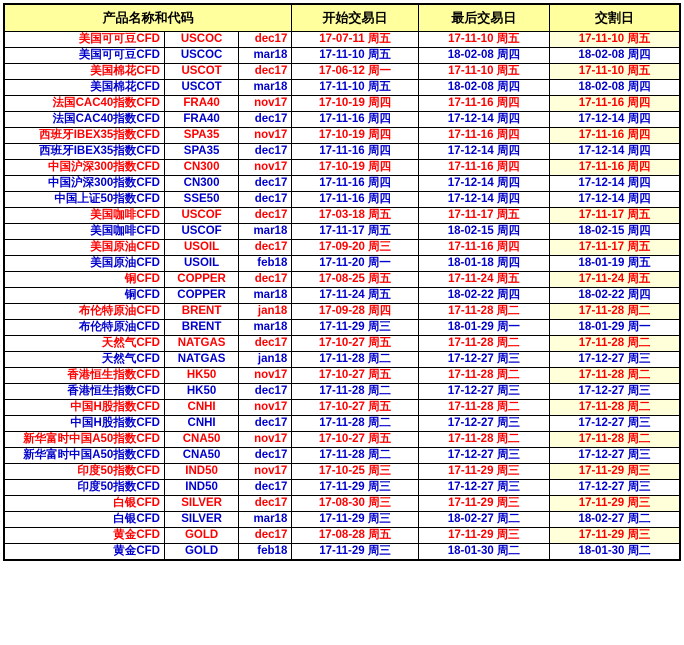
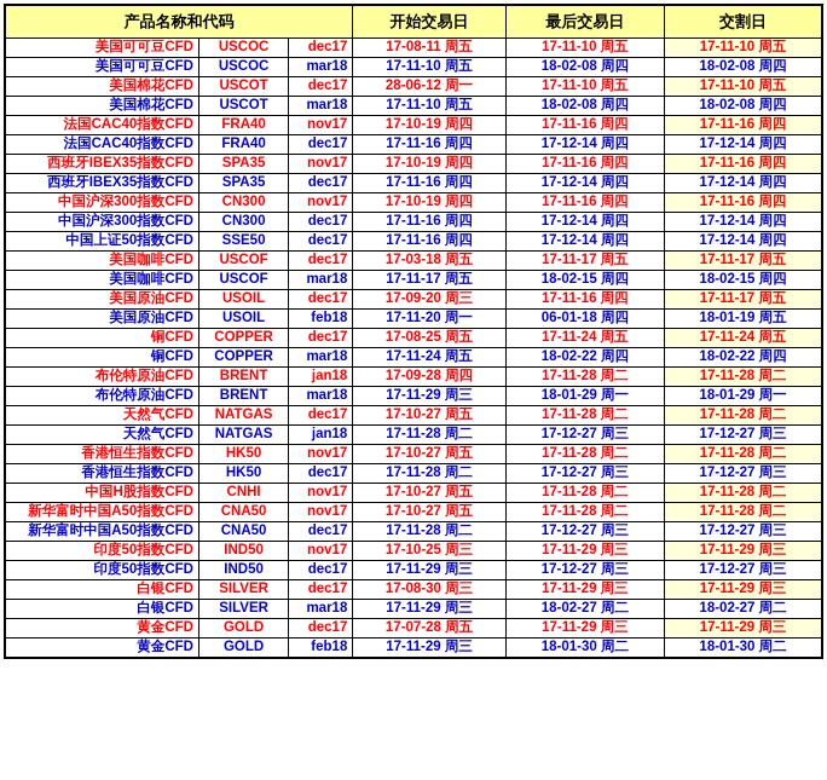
  产品名称和代码	开始交易日	最后交易日	交割日
- 美国可可豆CFD	USCOC	dec17	17-07-11 周五	17-11-10 周五	17-11-10 周五
+ 美国可可豆CFD	USCOC	dec17	17-08-11 周五	17-11-10 周五	17-11-10 周五
  美国可可豆CFD	USCOC	mar18	17-11-10 周五	18-02-08 周四	18-02-08 周四
- 美国棉花CFD	USCOT	dec17	17-06-12 周一	17-11-10 周五	17-11-10 周五
+ 美国棉花CFD	USCOT	dec17	28-06-12 周一	17-11-10 周五	17-11-10 周五
  美国棉花CFD	USCOT	mar18	17-11-10 周五	18-02-08 周四	18-02-08 周四
  法国CAC40指数CFD	FRA40	nov17	17-10-19 周四	17-11-16 周四	17-11-16 周四
  法国CAC40指数CFD	FRA40	dec17	17-11-16 周四	17-12-14 周四	17-12-14 周四
  西班牙IBEX35指数CFD	SPA35	nov17	17-10-19 周四	17-11-16 周四	17-11-16 周四
  西班牙IBEX35指数CFD	SPA35	dec17	17-11-16 周四	17-12-14 周四	17-12-14 周四
  中国沪深300指数CFD	CN300	nov17	17-10-19 周四	17-11-16 周四	17-11-16 周四
  中国沪深300指数CFD	CN300	dec17	17-11-16 周四	17-12-14 周四	17-12-14 周四
  中国上证50指数CFD	SSE50	dec17	17-11-16 周四	17-12-14 周四	17-12-14 周四
  美国咖啡CFD	USCOF	dec17	17-03-18 周五	17-11-17 周五	17-11-17 周五
  美国咖啡CFD	USCOF	mar18	17-11-17 周五	18-02-15 周四	18-02-15 周四
  美国原油CFD	USOIL	dec17	17-09-20 周三	17-11-16 周四	17-11-17 周五
- 美国原油CFD	USOIL	feb18	17-11-20 周一	18-01-18 周四	18-01-19 周五
+ 美国原油CFD	USOIL	feb18	17-11-20 周一	06-01-18 周四	18-01-19 周五
  铜CFD	COPPER	dec17	17-08-25 周五	17-11-24 周五	17-11-24 周五
  铜CFD	COPPER	mar18	17-11-24 周五	18-02-22 周四	18-02-22 周四
  布伦特原油CFD	BRENT	jan18	17-09-28 周四	17-11-28 周二	17-11-28 周二
  布伦特原油CFD	BRENT	mar18	17-11-29 周三	18-01-29 周一	18-01-29 周一
  天然气CFD	NATGAS	dec17	17-10-27 周五	17-11-28 周二	17-11-28 周二
  天然气CFD	NATGAS	jan18	17-11-28 周二	17-12-27 周三	17-12-27 周三
  香港恒生指数CFD	HK50	nov17	17-10-27 周五	17-11-28 周二	17-11-28 周二
  香港恒生指数CFD	HK50	dec17	17-11-28 周二	17-12-27 周三	17-12-27 周三
  中国H股指数CFD	CNHI	nov17	17-10-27 周五	17-11-28 周二	17-11-28 周二
- 中国H股指数CFD	CNHI	dec17	17-11-28 周二	17-12-27 周三	17-12-27 周三
  新华富时中国A50指数CFD	CNA50	nov17	17-10-27 周五	17-11-28 周二	17-11-28 周二
  新华富时中国A50指数CFD	CNA50	dec17	17-11-28 周二	17-12-27 周三	17-12-27 周三
  印度50指数CFD	IND50	nov17	17-10-25 周三	17-11-29 周三	17-11-29 周三
  印度50指数CFD	IND50	dec17	17-11-29 周三	17-12-27 周三	17-12-27 周三
  白银CFD	SILVER	dec17	17-08-30 周三	17-11-29 周三	17-11-29 周三
  白银CFD	SILVER	mar18	17-11-29 周三	18-02-27 周二	18-02-27 周二
- 黄金CFD	GOLD	dec17	17-08-28 周五	17-11-29 周三	17-11-29 周三
+ 黄金CFD	GOLD	dec17	17-07-28 周五	17-11-29 周三	17-11-29 周三
  黄金CFD	GOLD	feb18	17-11-29 周三	18-01-30 周二	18-01-30 周二
